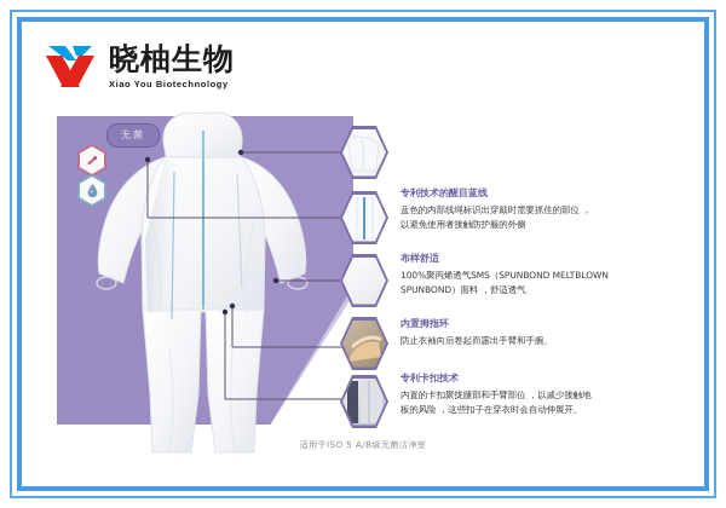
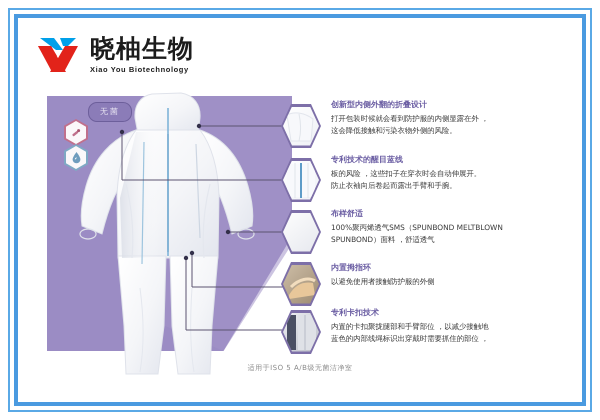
  晓柚生物
  Xiao You Biotechnology
  无菌
+ 创新型内侧外翻的折叠设计
+ 打开包装时候就会看到防护服的内侧显露在外 ，
+ 这会降低接触和污染衣物外侧的风险。
  专利技术的醒目蓝线
- 蓝色的内部线绳标识出穿戴时需要抓住的部位 ，
+ 板的风险 ，这些扣子在穿衣时会自动伸展开。
- 以避免使用者接触防护服的外侧
+ 防止衣袖向后卷起而露出手臂和手腕。
  布样舒适
  100%聚丙烯透气SMS（SPUNBOND MELTBLOWN
  SPUNBOND）面料 ，舒适透气
  内置拇指环
- 防止衣袖向后卷起而露出手臂和手腕。
+ 以避免使用者接触防护服的外侧
  专利卡扣技术
  内置的卡扣聚拢腿部和手臂部位 ，以减少接触地
- 板的风险 ，这些扣子在穿衣时会自动伸展开。
+ 蓝色的内部线绳标识出穿戴时需要抓住的部位 ，
  适用于ISO 5 A/B级无菌洁净室
